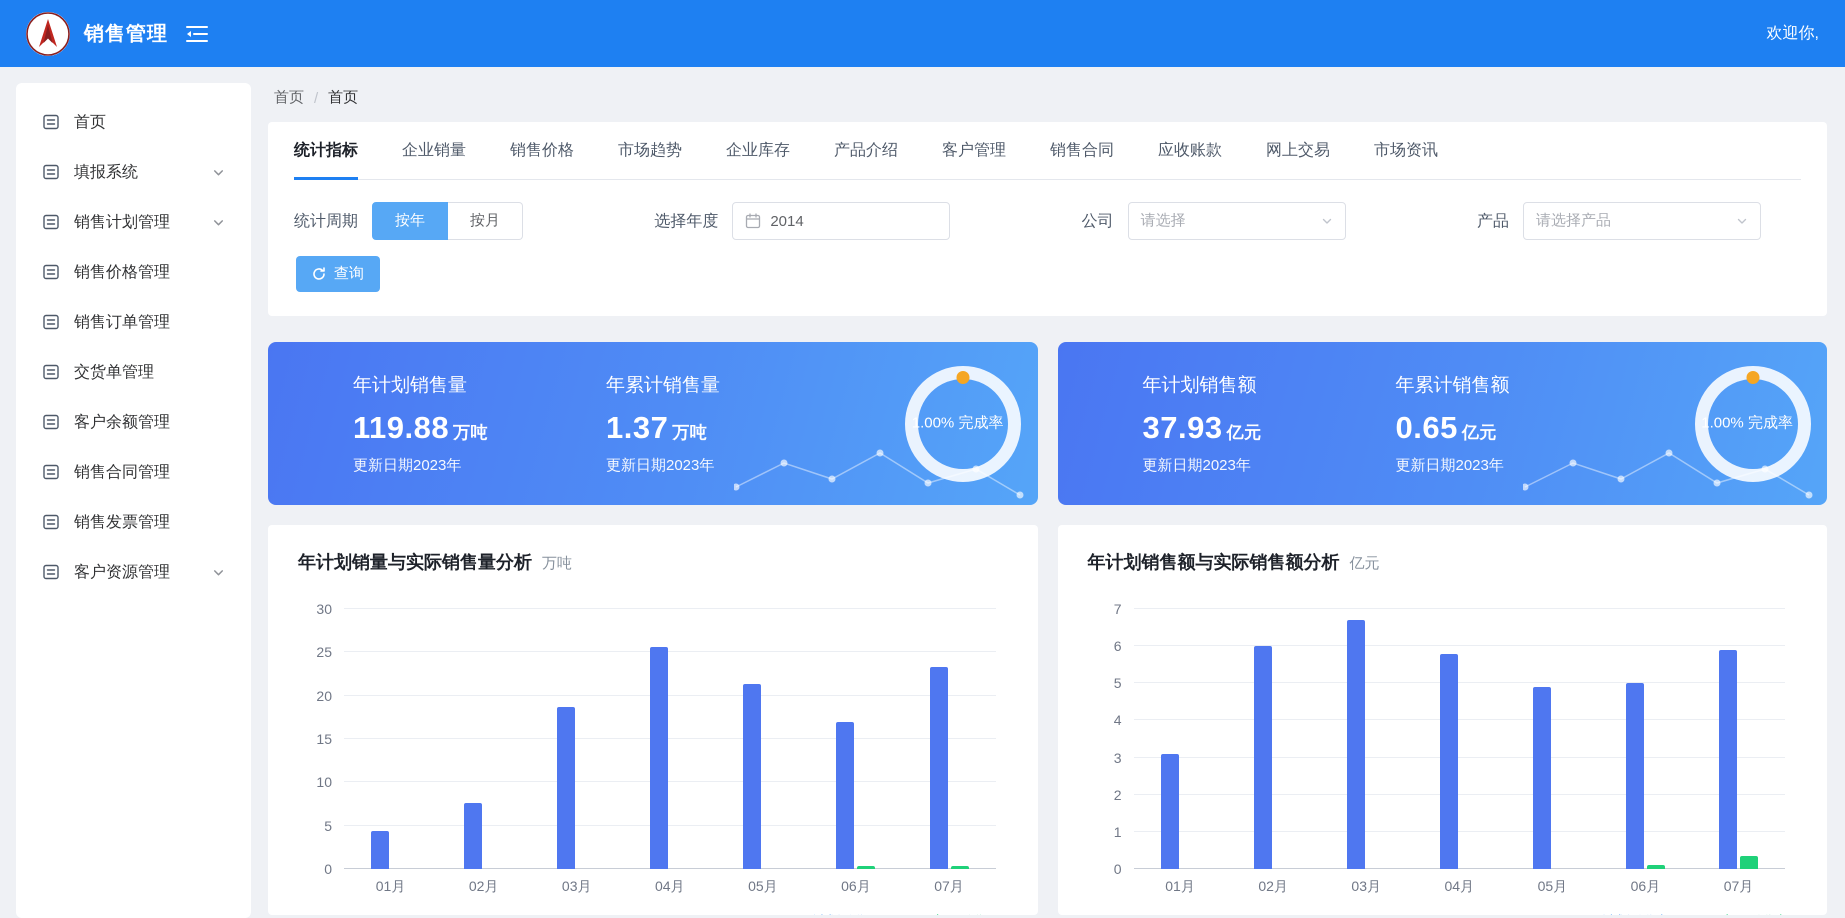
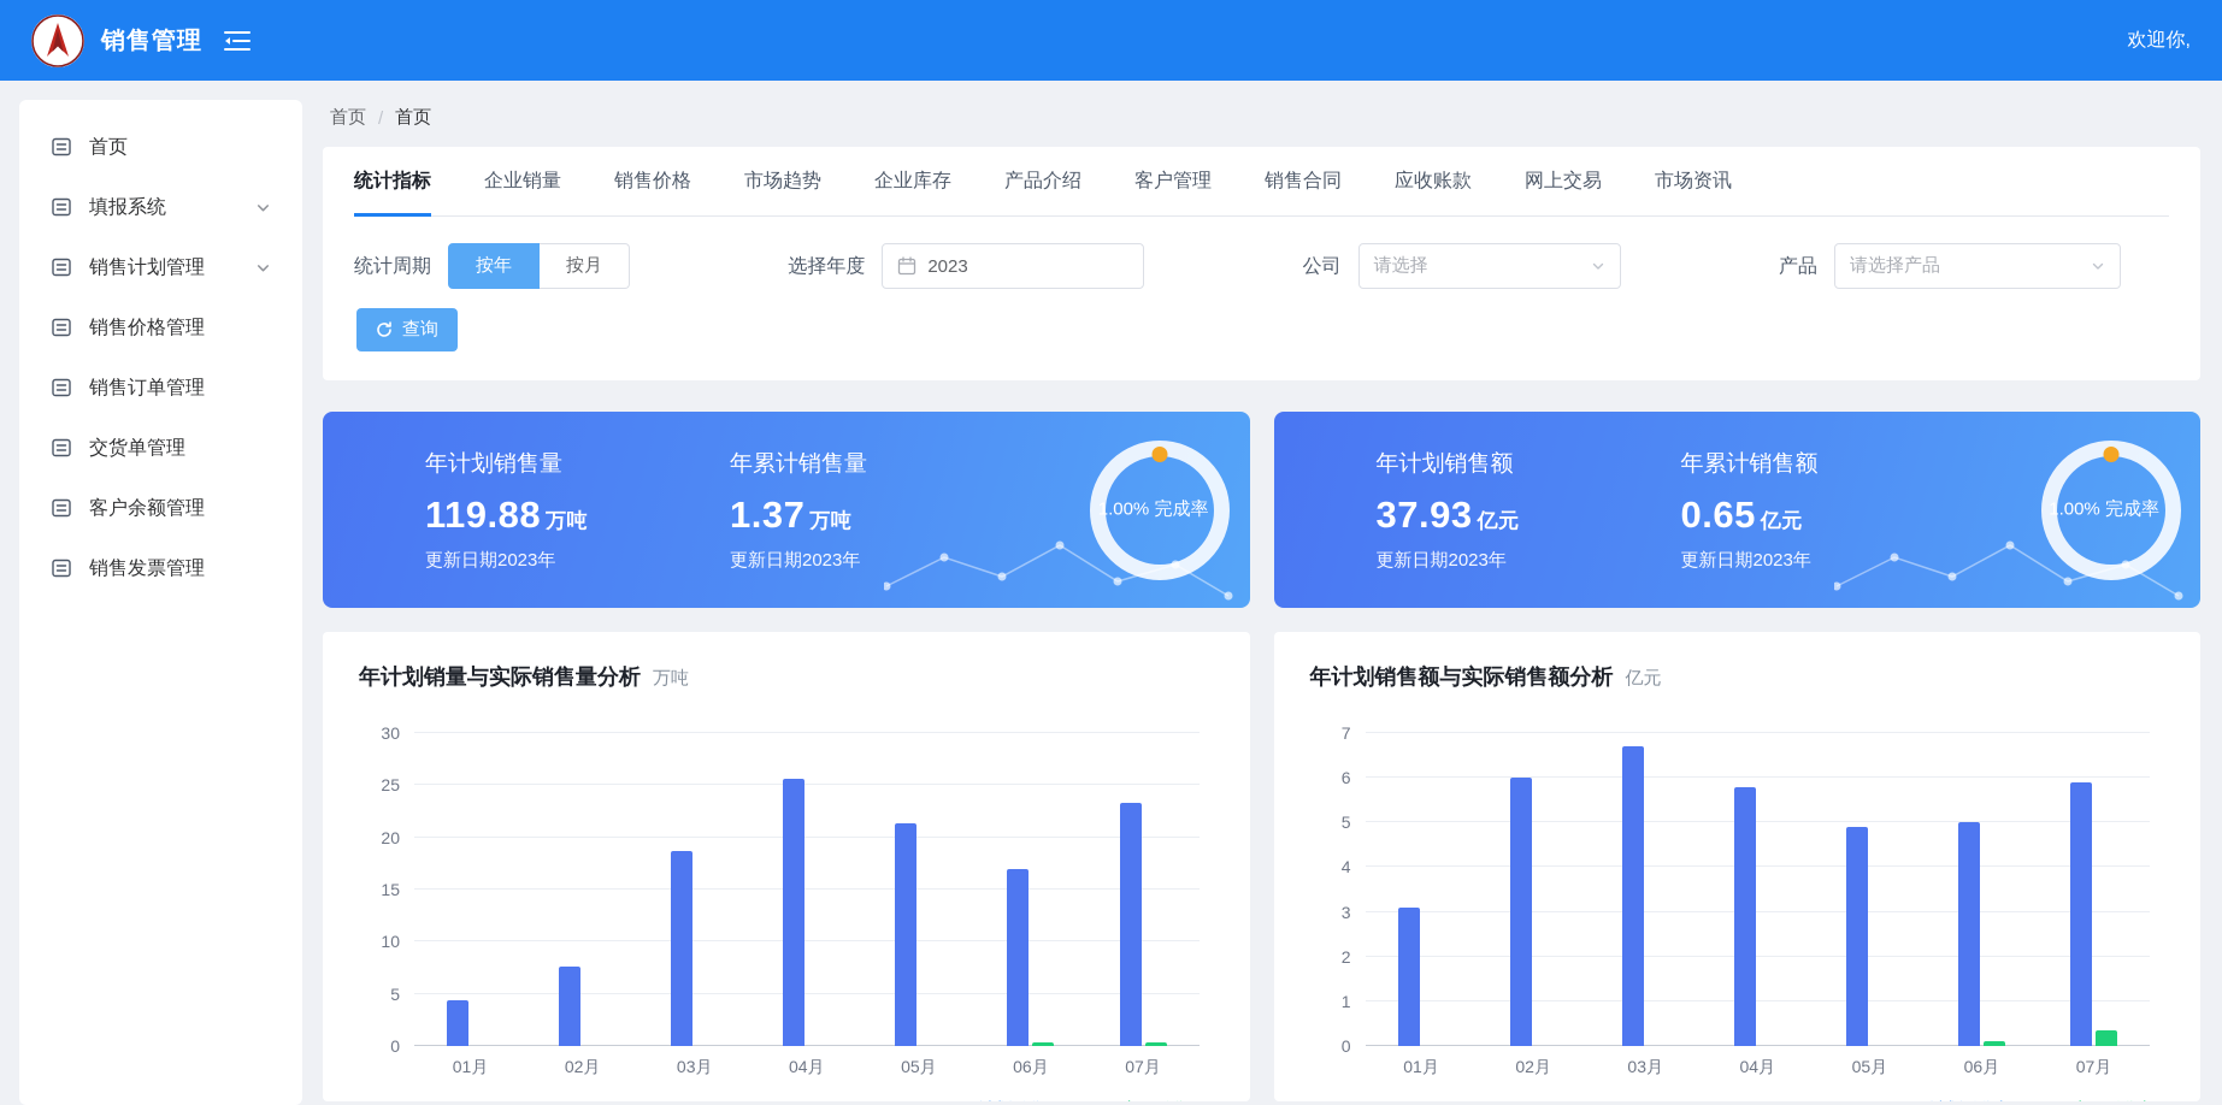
  销售管理
  欢迎你,
  首页
  填报系统
  销售计划管理
  销售价格管理
  销售订单管理
  交货单管理
  客户余额管理
- 销售合同管理
  销售发票管理
- 客户资源管理
  首页
  /
  首页
  统计指标
  企业销量
  销售价格
  市场趋势
  企业库存
  产品介绍
  客户管理
  销售合同
  应收账款
  网上交易
  市场资讯
  统计周期
  按年
  按月
  选择年度
- 2014
+ 2023
  公司
  请选择
  产品
  请选择产品
  查询
  年计划销售量
  119.88 万吨
  更新日期2023年
  年累计销售量
  1.37 万吨
  更新日期2023年
  1.00% 完成率
  年计划销售额
  37.93 亿元
  更新日期2023年
  年累计销售额
  0.65 亿元
  更新日期2023年
  1.00% 完成率
  年计划销量与实际销售量分析
  万吨
  0
  5
  10
  15
  20
  25
  30
  01月
  02月
  03月
  04月
  05月
  06月
  07月
  年计划销售额与实际销售额分析
  亿元
  0
  1
  2
  3
  4
  5
  6
  7
  01月
  02月
  03月
  04月
  05月
  06月
  07月
